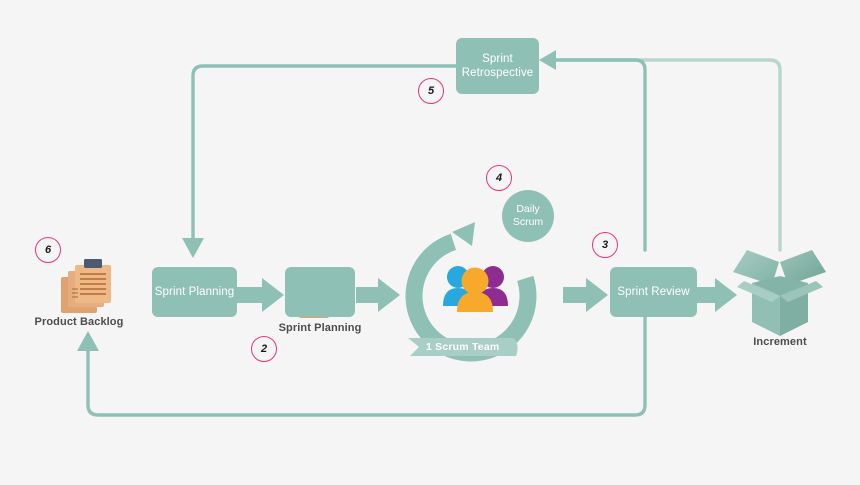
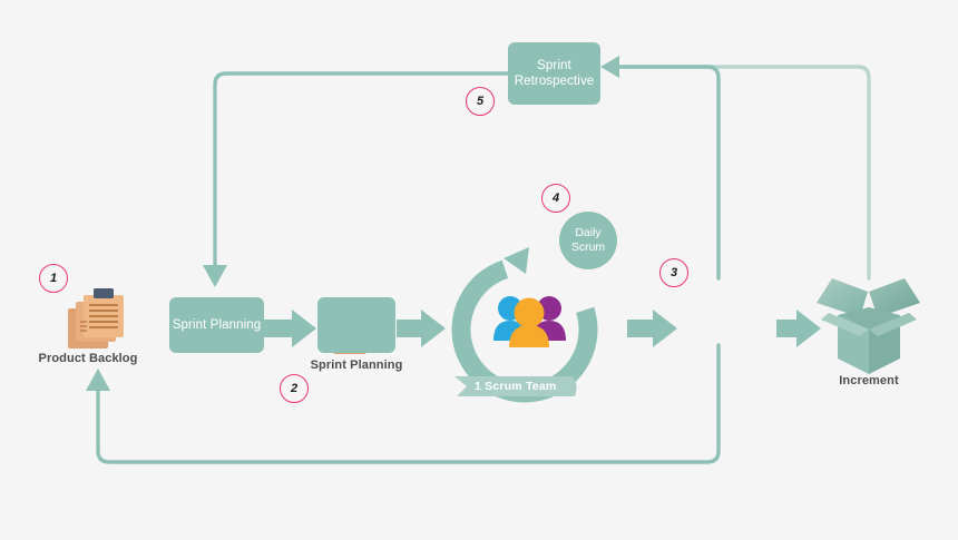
  Sprint Planning
  Sprint Planning
- Sprint Review
  Sprint
  Retrospective
  Daily
  Scrum
  1 Scrum Team
  Product Backlog
  Increment
- 6
+ 1
  2
  3
  4
  5
